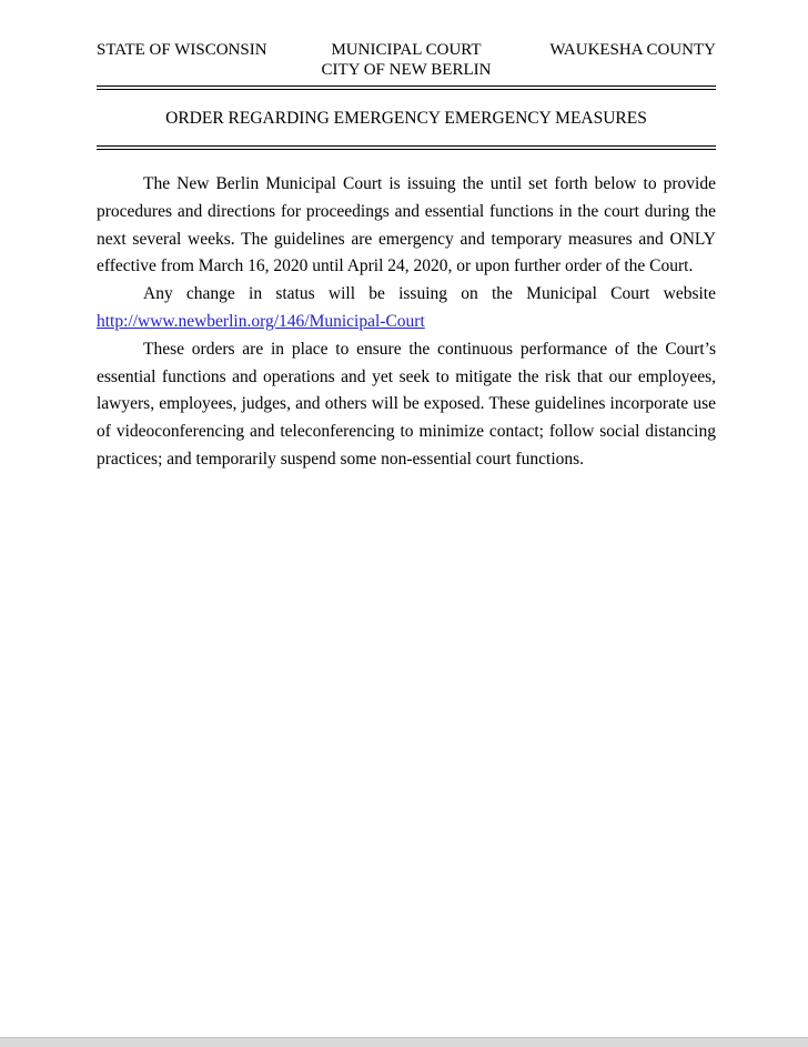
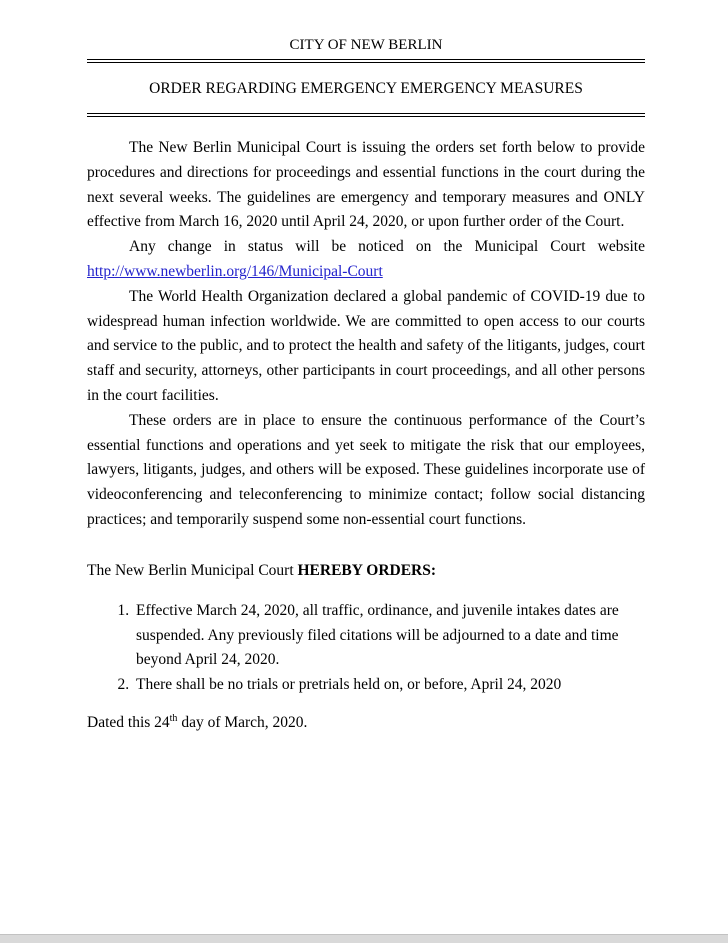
- STATE OF WISCONSIN
- MUNICIPAL COURT
- WAUKESHA COUNTY
  CITY OF NEW BERLIN
  ORDER REGARDING EMERGENCY EMERGENCY MEASURES
- The New Berlin Municipal Court is issuing the until set forth below to provide procedures and directions for proceedings and essential functions in the court during the next several weeks. The guidelines are emergency and temporary measures and ONLY effective from March 16, 2020 until April 24, 2020, or upon further order of the Court.
+ The New Berlin Municipal Court is issuing the orders set forth below to provide procedures and directions for proceedings and essential functions in the court during the next several weeks. The guidelines are emergency and temporary measures and ONLY effective from March 16, 2020 until April 24, 2020, or upon further order of the Court.
- Any change in status will be issuing on the Municipal Court website http://www.newberlin.org/146/Municipal-Court
+ Any change in status will be noticed on the Municipal Court website http://www.newberlin.org/146/Municipal-Court
+ The World Health Organization declared a global pandemic of COVID-19 due to widespread human infection worldwide. We are committed to open access to our courts and service to the public, and to protect the health and safety of the litigants, judges, court staff and security, attorneys, other participants in court proceedings, and all other persons in the court facilities.
- These orders are in place to ensure the continuous performance of the Court’s essential functions and operations and yet seek to mitigate the risk that our employees, lawyers, employees, judges, and others will be exposed. These guidelines incorporate use of videoconferencing and teleconferencing to minimize contact; follow social distancing practices; and temporarily suspend some non-essential court functions.
+ These orders are in place to ensure the continuous performance of the Court’s essential functions and operations and yet seek to mitigate the risk that our employees, lawyers, litigants, judges, and others will be exposed. These guidelines incorporate use of videoconferencing and teleconferencing to minimize contact; follow social distancing practices; and temporarily suspend some non-essential court functions.
+ The New Berlin Municipal Court HEREBY ORDERS:
+ Effective March 24, 2020, all traffic, ordinance, and juvenile intakes dates are suspended. Any previously filed citations will be adjourned to a date and time beyond April 24, 2020.
+ There shall be no trials or pretrials held on, or before, April 24, 2020
+ Dated this 24th day of March, 2020.
